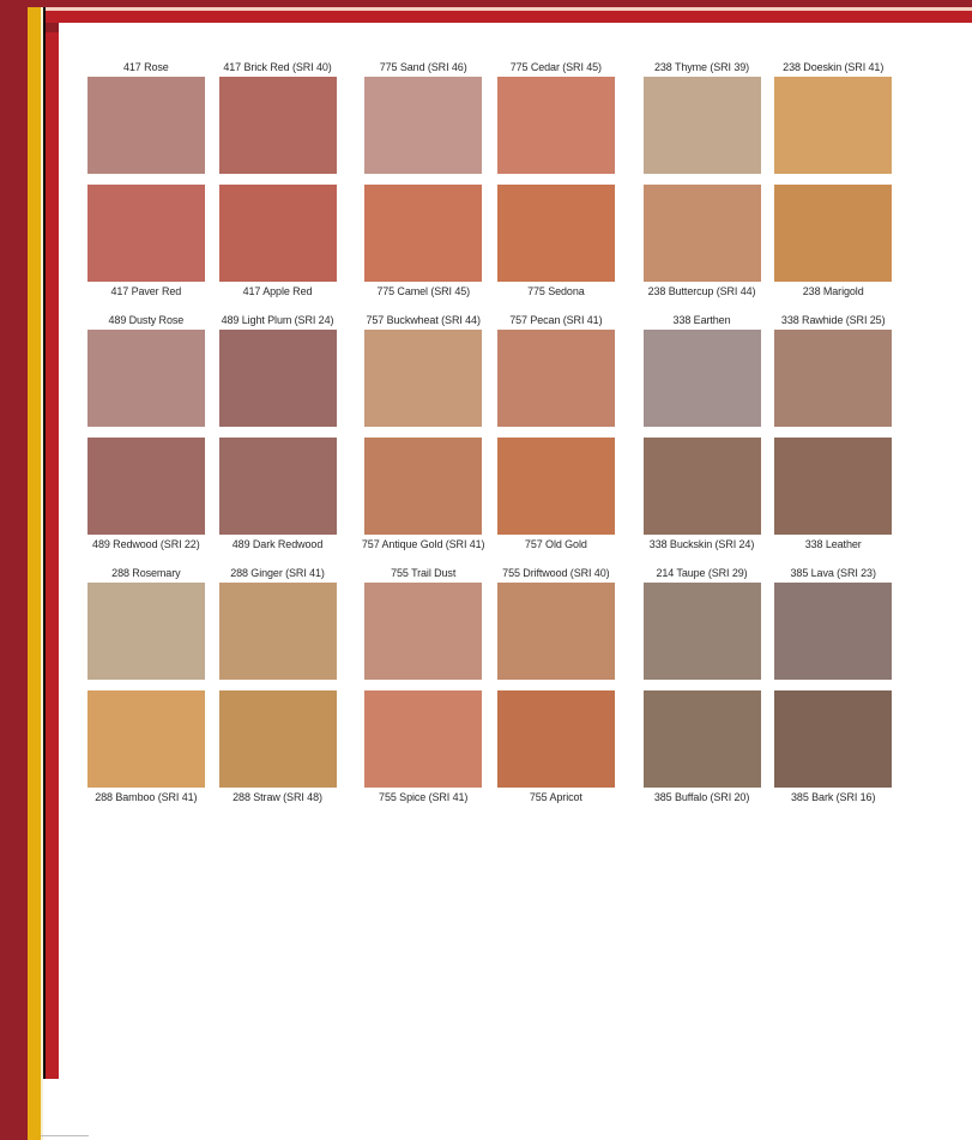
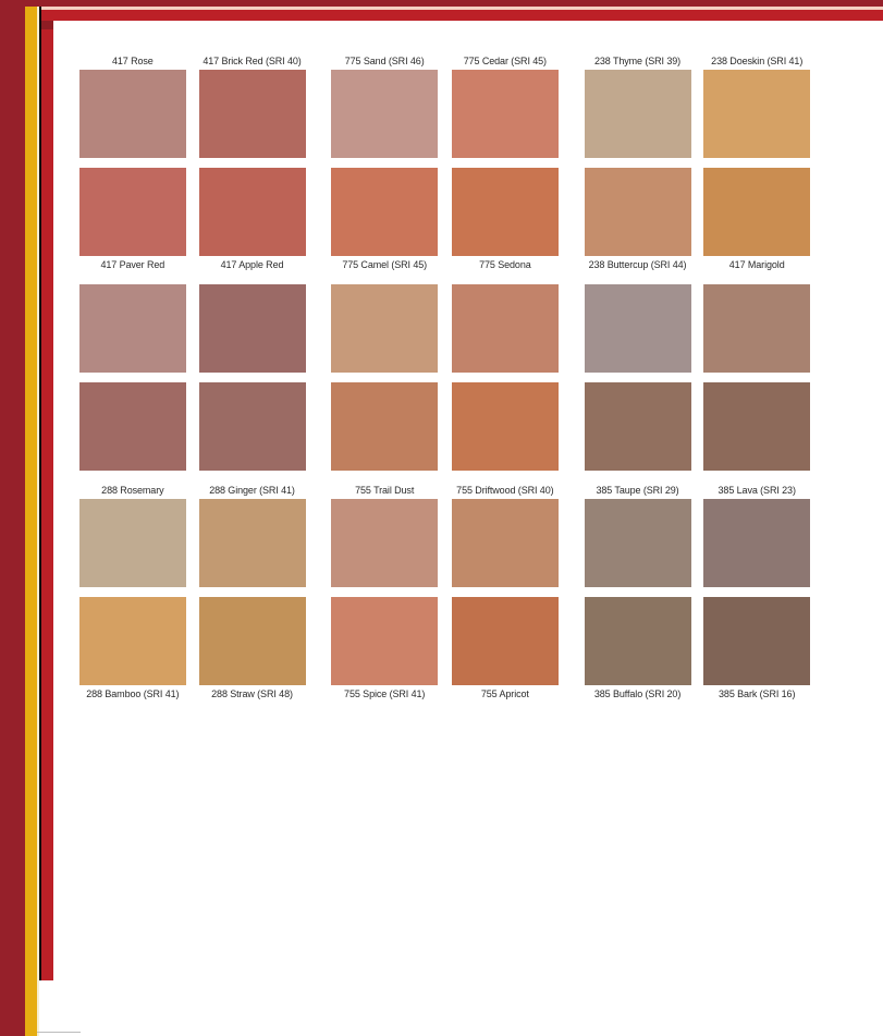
  417 Rose
  417 Brick Red (SRI 40)
  775 Sand (SRI 46)
  775 Cedar (SRI 45)
  238 Thyme (SRI 39)
  238 Doeskin (SRI 41)
  417 Paver Red
  417 Apple Red
  775 Camel (SRI 45)
  775 Sedona
  238 Buttercup (SRI 44)
- 238 Marigold
+ 417 Marigold
- 489 Dusty Rose
- 489 Light Plum (SRI 24)
- 757 Buckwheat (SRI 44)
- 757 Pecan (SRI 41)
- 338 Earthen
- 338 Rawhide (SRI 25)
- 489 Redwood (SRI 22)
- 489 Dark Redwood
- 757 Antique Gold (SRI 41)
- 757 Old Gold
- 338 Buckskin (SRI 24)
- 338 Leather
  288 Rosemary
  288 Ginger (SRI 41)
  755 Trail Dust
  755 Driftwood (SRI 40)
- 214 Taupe (SRI 29)
+ 385 Taupe (SRI 29)
  385 Lava (SRI 23)
  288 Bamboo (SRI 41)
  288 Straw (SRI 48)
  755 Spice (SRI 41)
  755 Apricot
  385 Buffalo (SRI 20)
  385 Bark (SRI 16)
